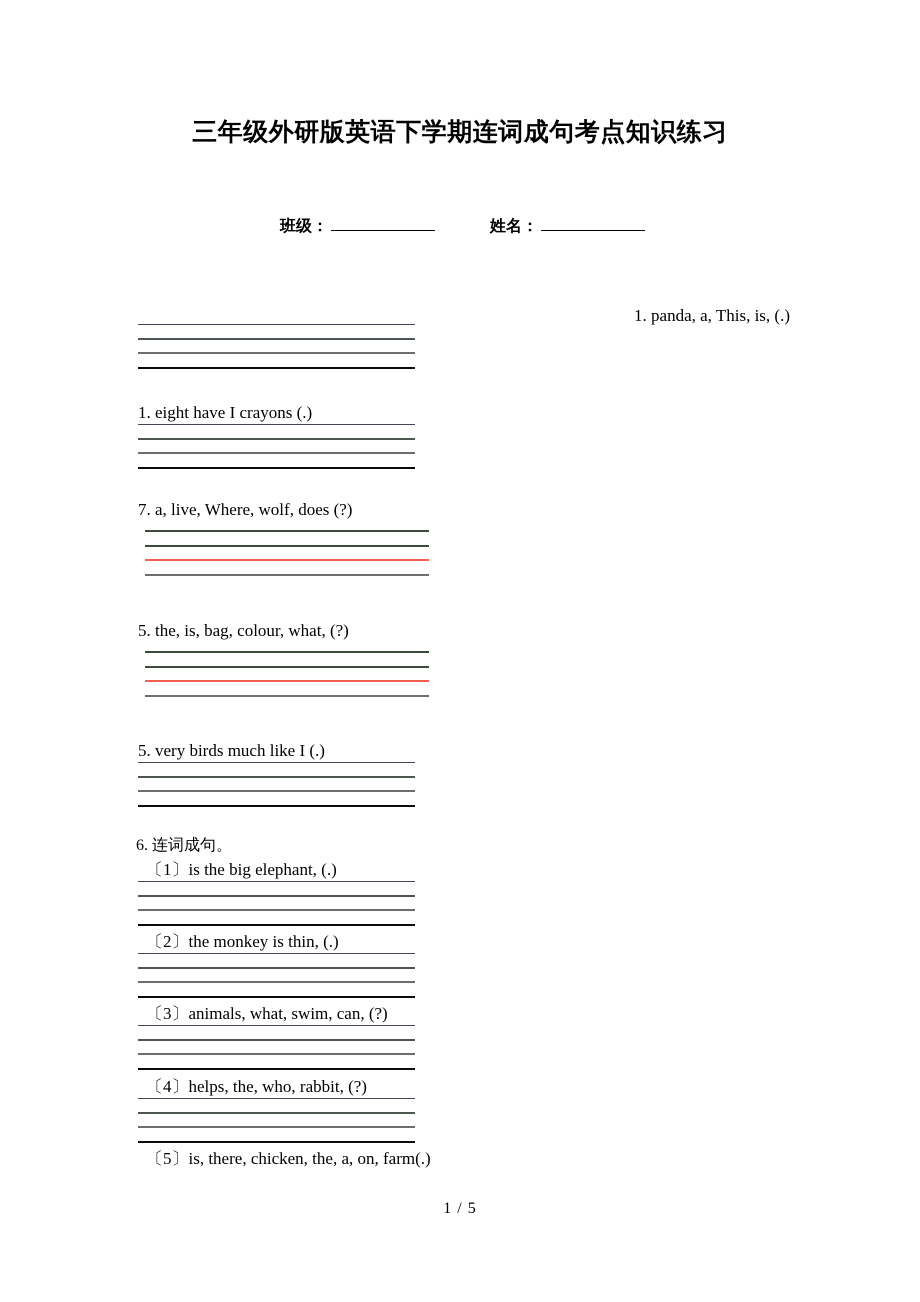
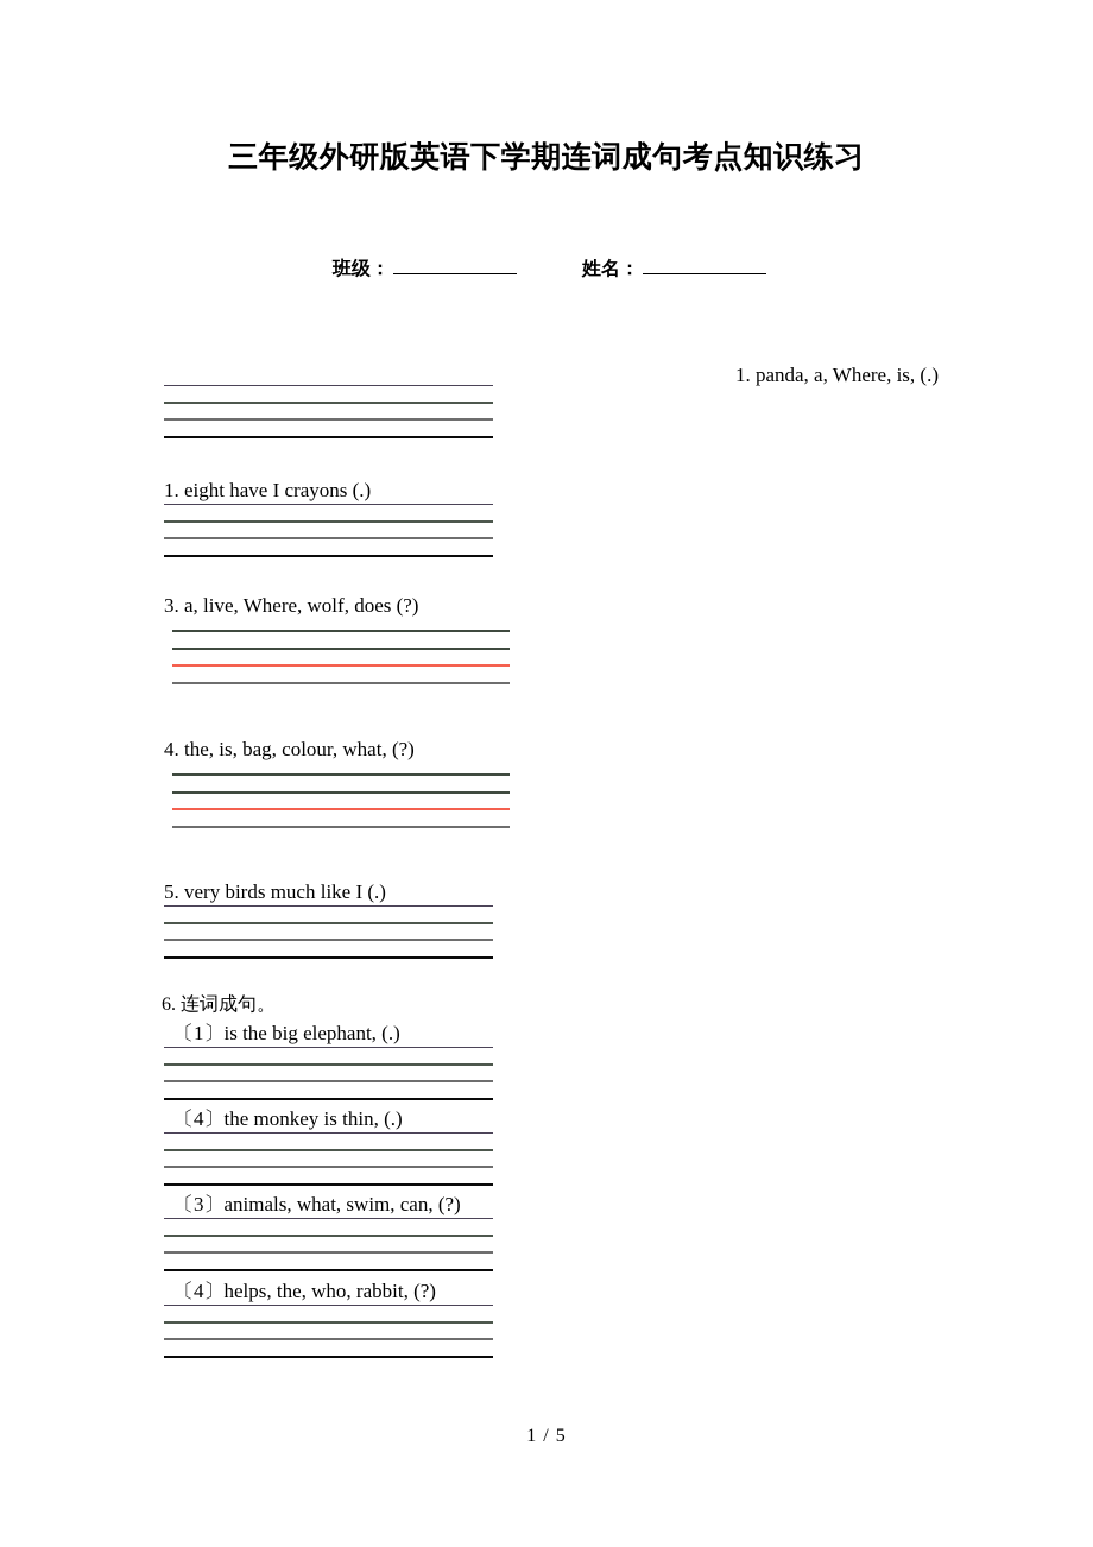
  三年级外研版英语下学期连词成句考点知识练习
  班级：
  姓名：
- 1. panda, a, This, is, (.)
+ 1. panda, a, Where, is, (.)
  1. eight have I crayons (.)
- 7. a, live, Where, wolf, does (?)
+ 3. a, live, Where, wolf, does (?)
- 5. the, is, bag, colour, what, (?)
+ 4. the, is, bag, colour, what, (?)
  5. very birds much like I (.)
  6. 连词成句。
  〔1〕is the big elephant, (.)
- 〔2〕the monkey is thin, (.)
+ 〔4〕the monkey is thin, (.)
  〔3〕animals, what, swim, can, (?)
  〔4〕helps, the, who, rabbit, (?)
- 〔5〕is, there, chicken, the, a, on, farm(.)
  1 / 5
